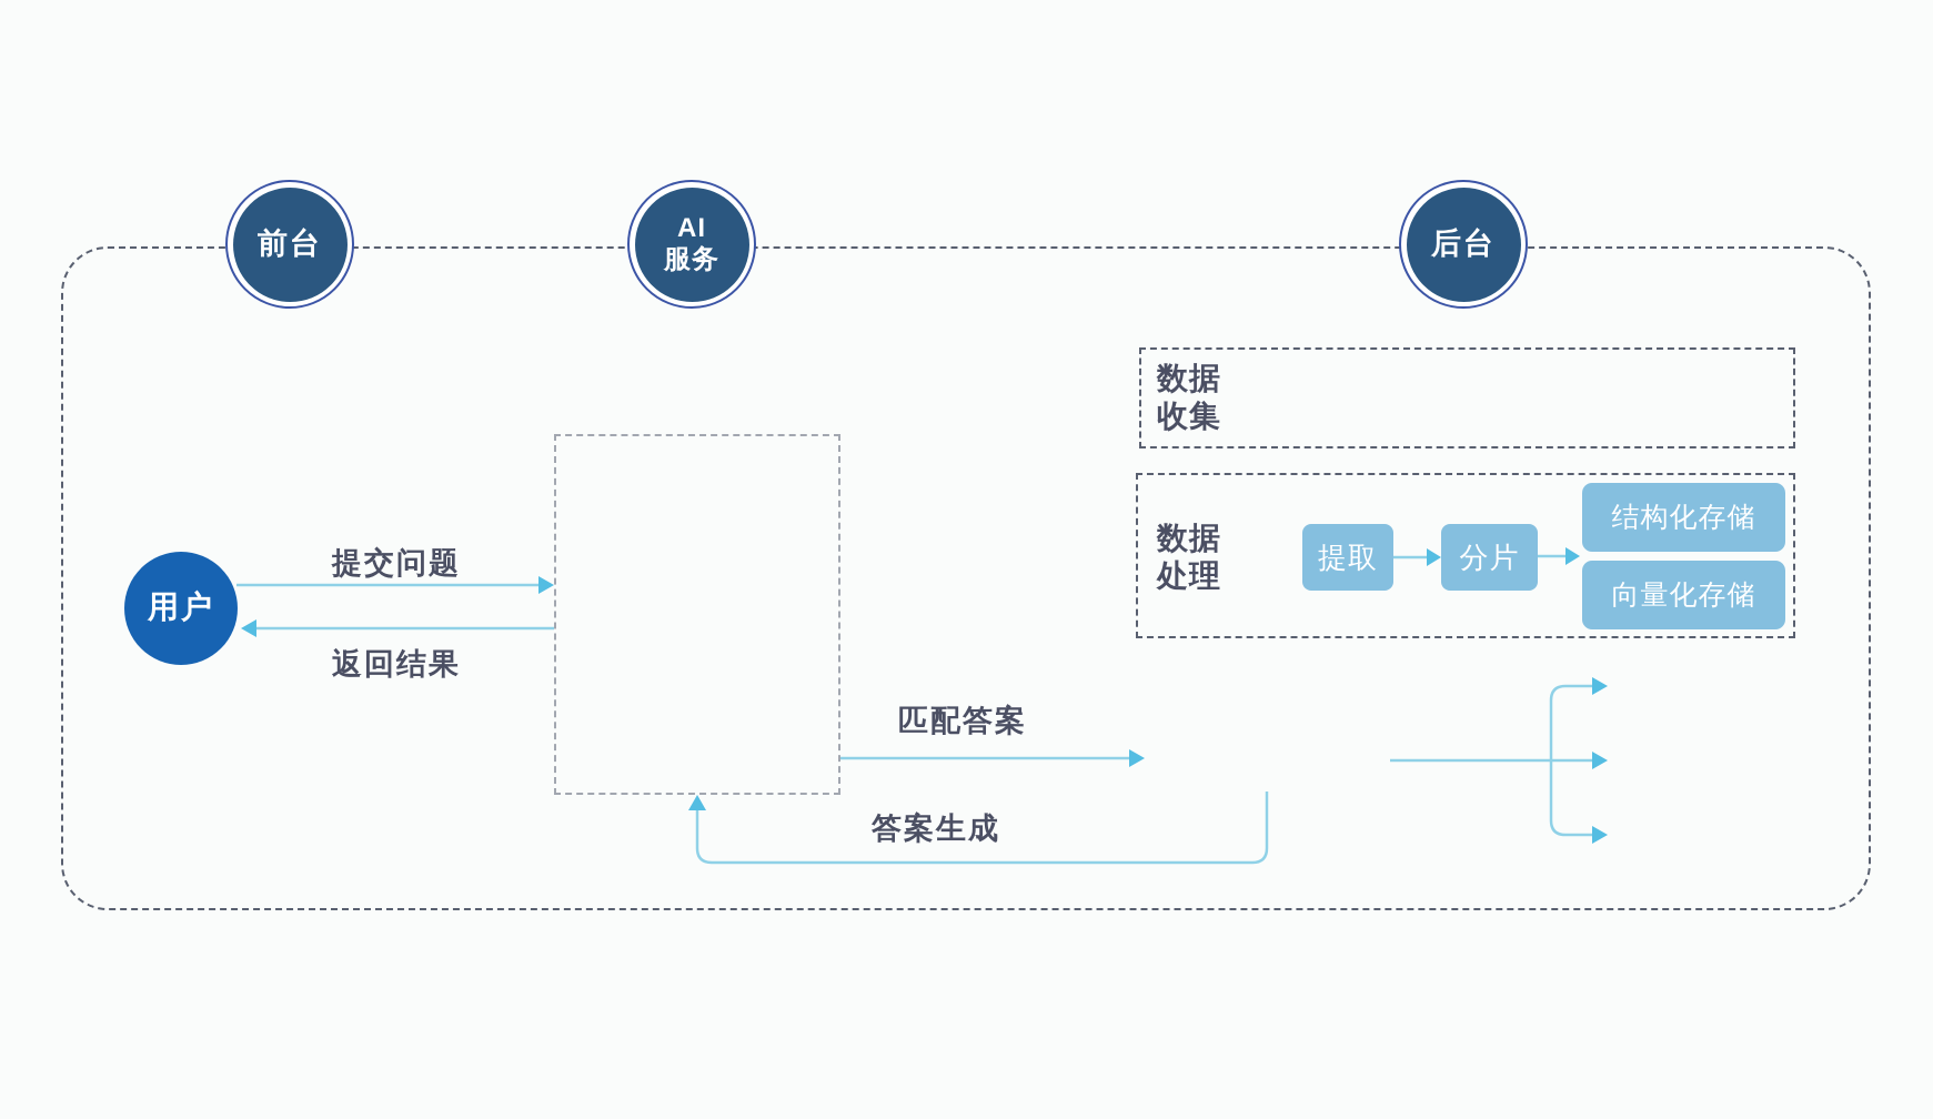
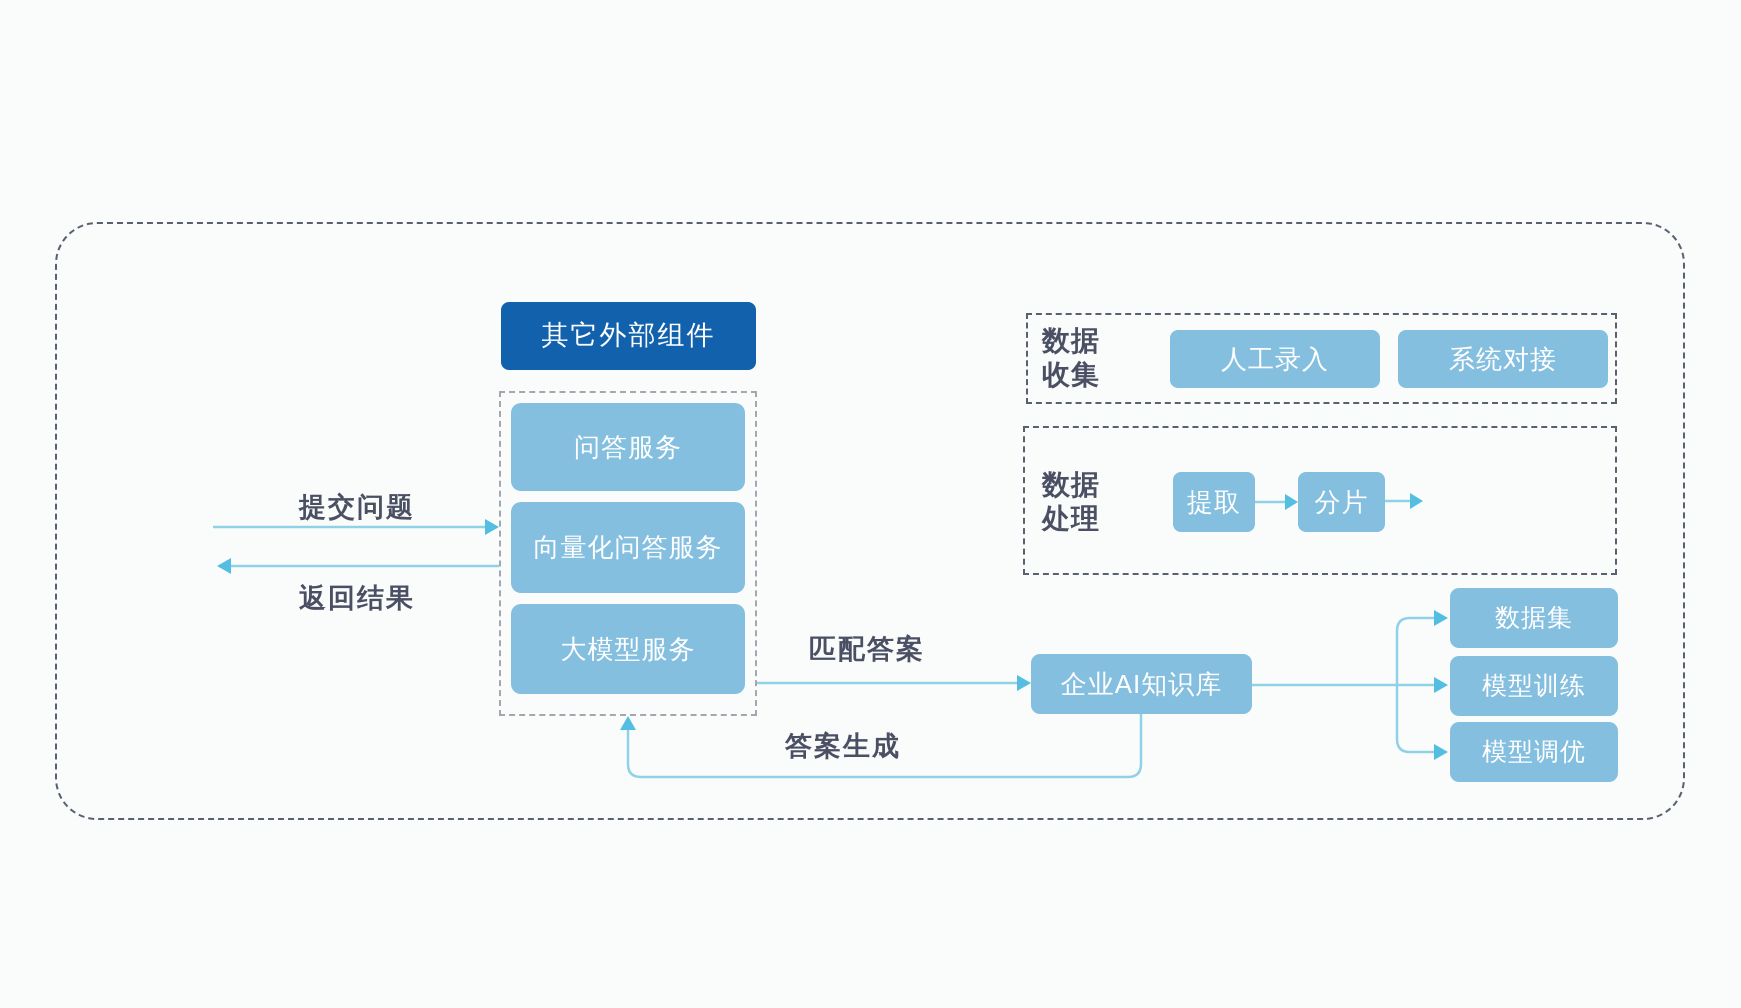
- 前台
- AI
- 服务
- 后台
- 用户
  提交问题
  返回结果
  匹配答案
  答案生成
+ 其它外部组件
+ 问答服务
+ 向量化问答服务
+ 大模型服务
+ 企业AI知识库
+ 数据集
+ 模型训练
+ 模型调优
  数据
  收集
+ 人工录入
+ 系统对接
  数据
  处理
  提取
  分片
- 结构化存储
- 向量化存储
